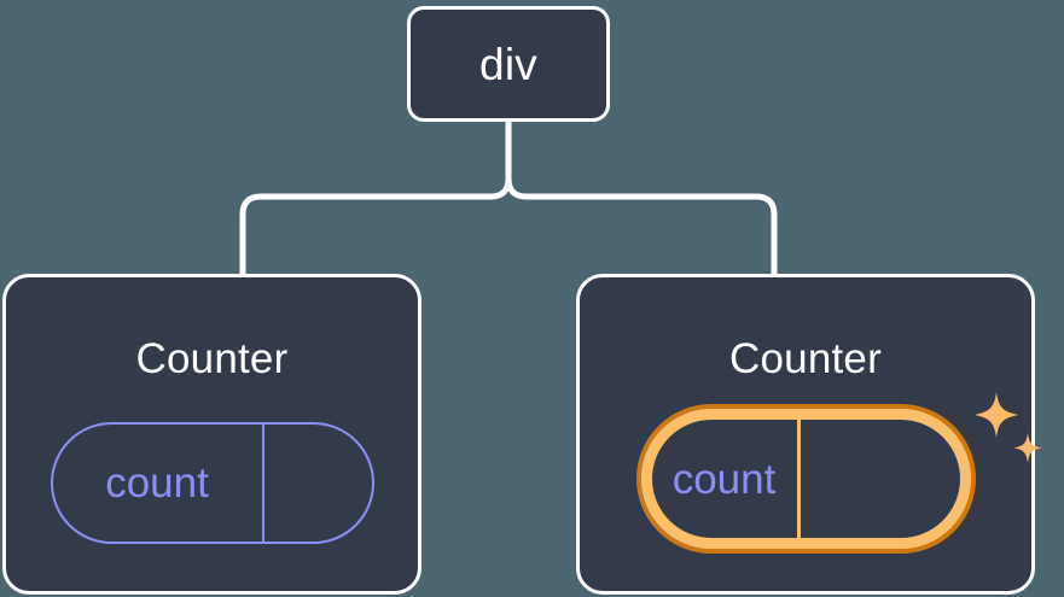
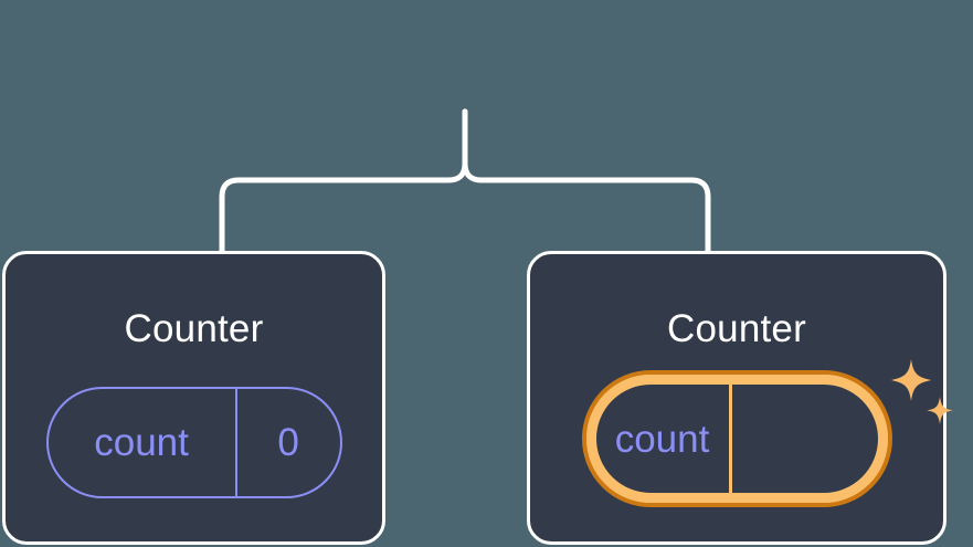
- div
  Counter
  count
+ 0
  Counter
  count
